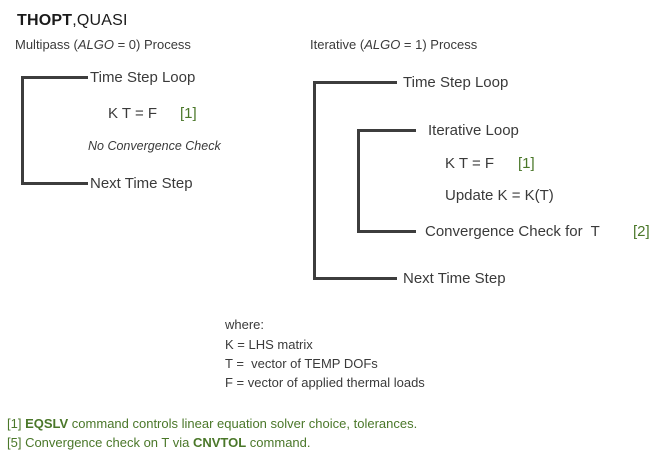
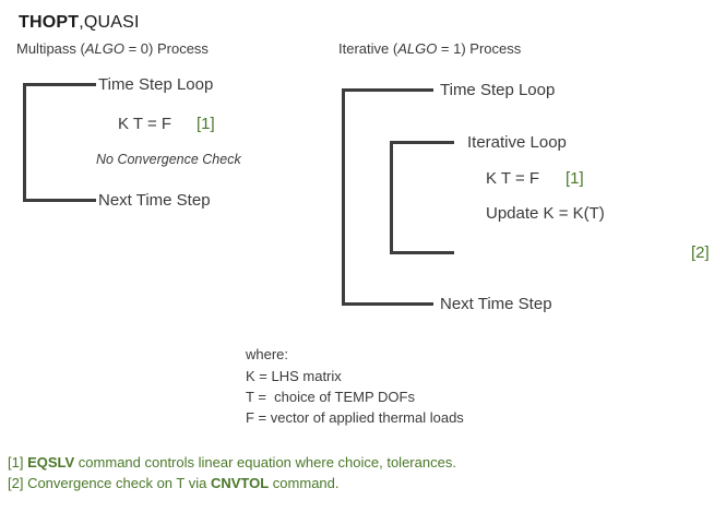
  THOPT,QUASI
  Multipass (ALGO = 0) Process
  Iterative (ALGO = 1) Process
  Time Step Loop
  K T = F
  [1]
  No Convergence Check
  Next Time Step
  Time Step Loop
  Iterative Loop
  K T = F
  [1]
  Update K = K(T)
- Convergence Check for T
  [2]
  Next Time Step
  where:
  K = LHS matrix
- T = vector of TEMP DOFs
+ T = choice of TEMP DOFs
  F = vector of applied thermal loads
- [1] EQSLV command controls linear equation solver choice, tolerances.
+ [1] EQSLV command controls linear equation where choice, tolerances.
- [5] Convergence check on T via CNVTOL command.
+ [2] Convergence check on T via CNVTOL command.
